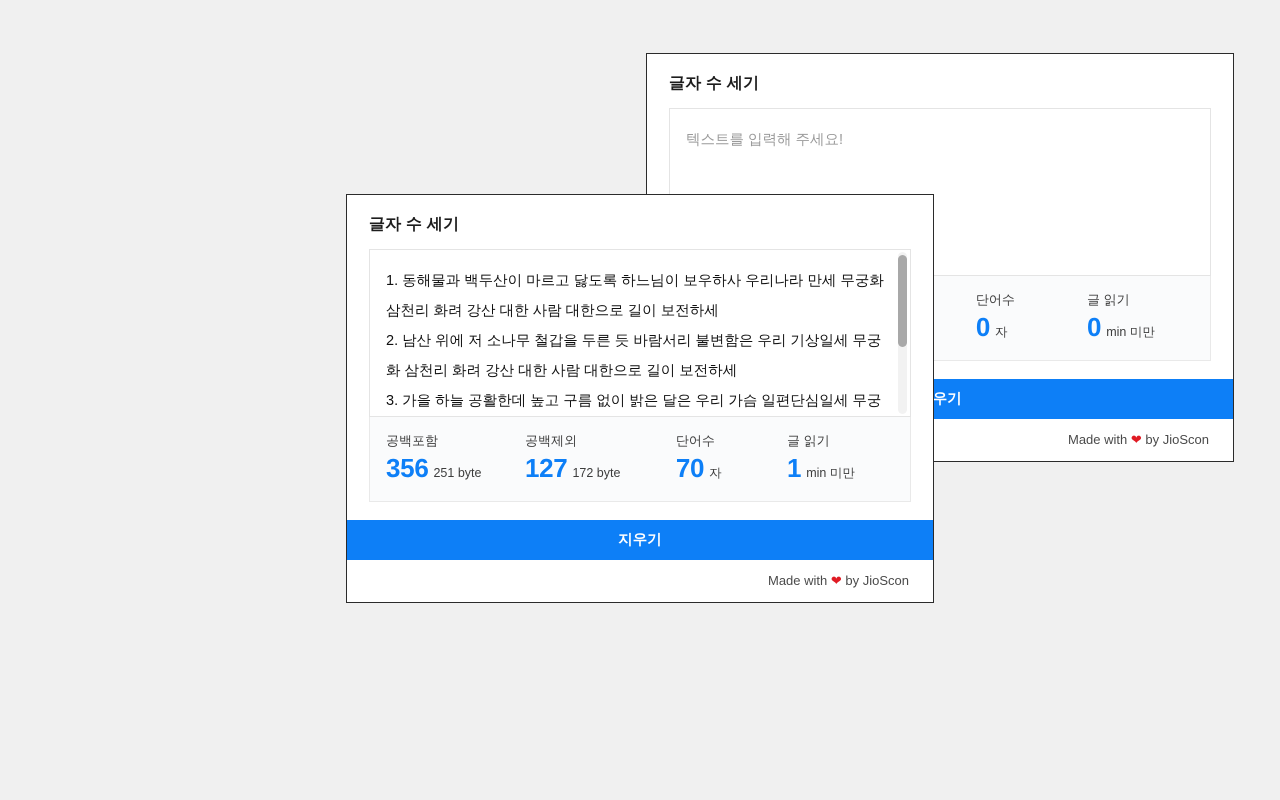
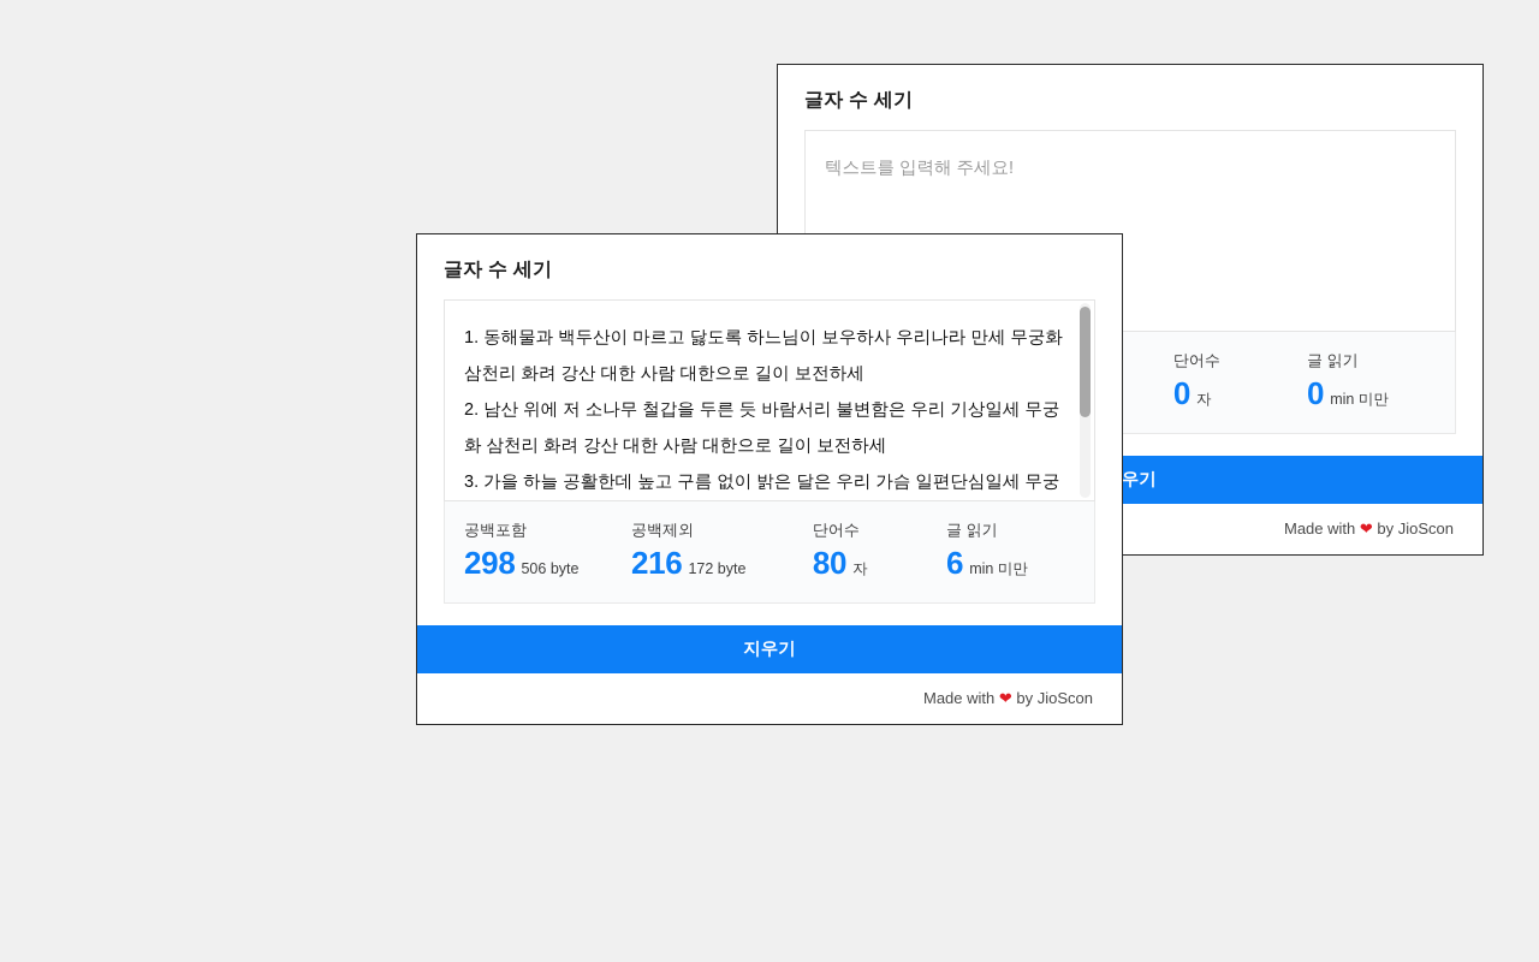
  글자 수 세기
  텍스트를 입력해 주세요!
  단어수
  0
  자
  글 읽기
  0
  min 미만
  Made with ❤ by JioScon
  글자 수 세기
  1. 동해물과 백두산이 마르고 닳도록 하느님이 보우하사 우리나라 만세 무궁화 삼천리 화려 강산 대한 사람 대한으로 길이 보전하세
  2. 남산 위에 저 소나무 철갑을 두른 듯 바람서리 불변함은 우리 기상일세 무궁화 삼천리 화려 강산 대한 사람 대한으로 길이 보전하세
  3. 가을 하늘 공활한데 높고 구름 없이 밝은 달은 우리 가슴 일편단심일세 무궁
  공백포함
- 356
+ 298
- 251 byte
+ 506 byte
  공백제외
- 127
+ 216
  172 byte
  단어수
- 70
+ 80
  자
  글 읽기
- 1
+ 6
  min 미만
  지우기
  Made with ❤ by JioScon
